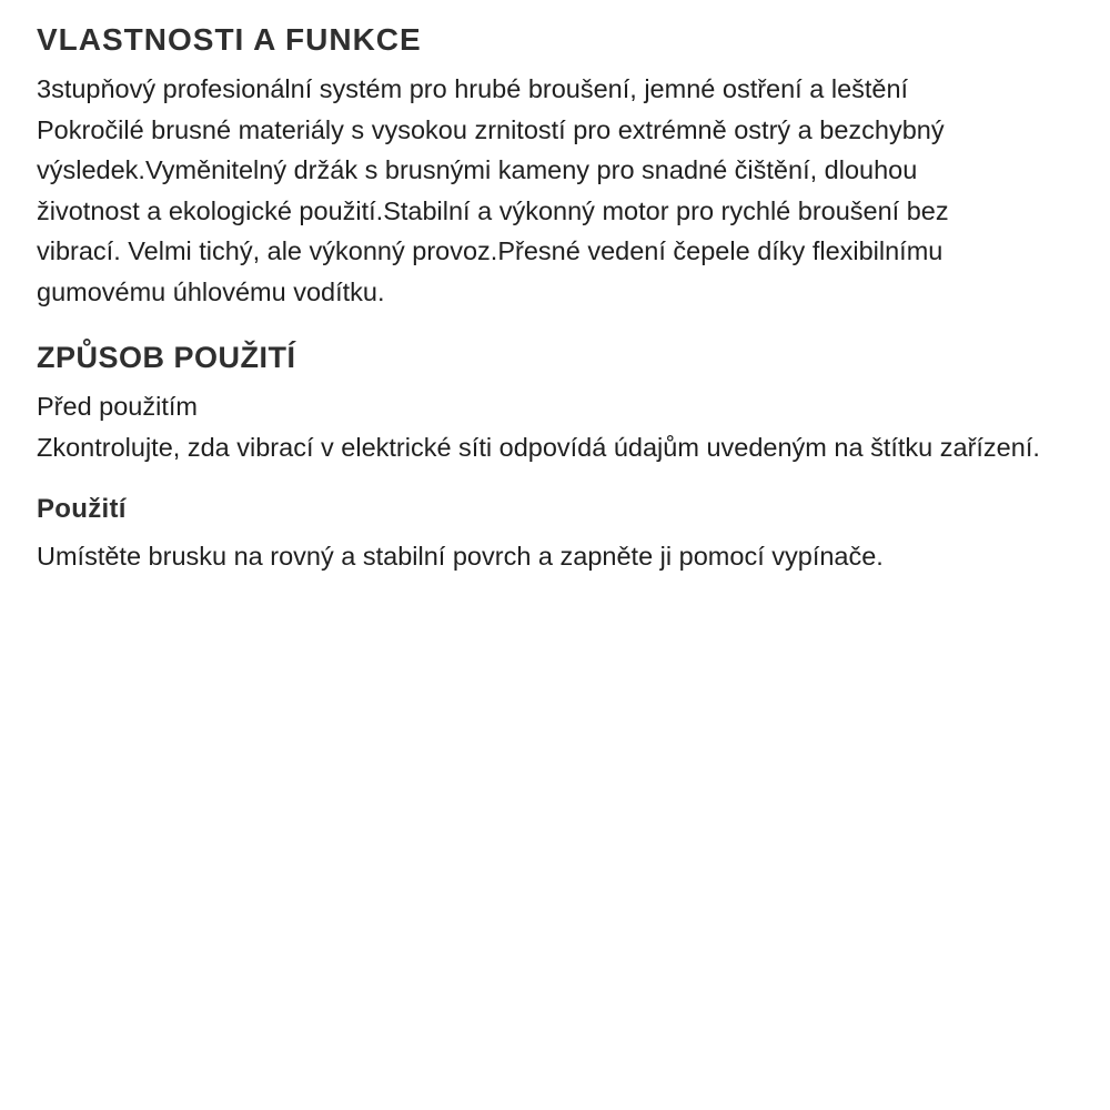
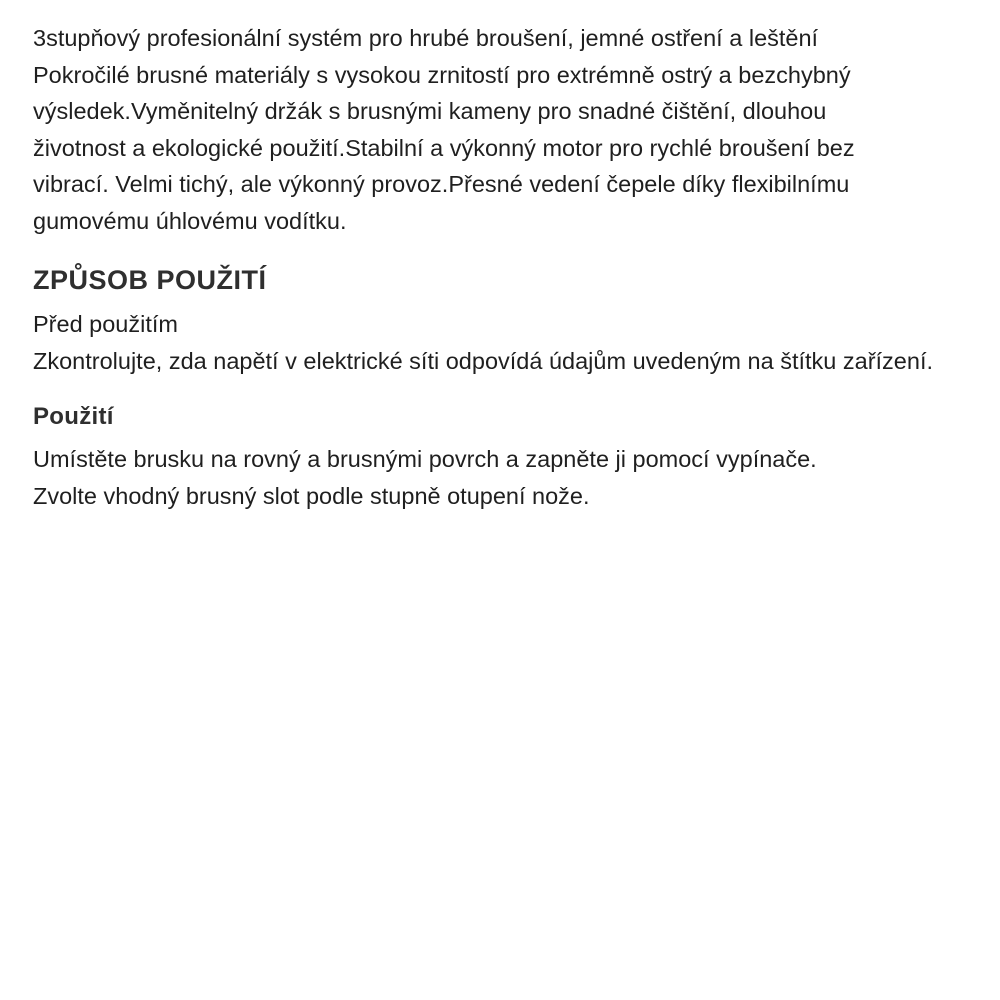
- VLASTNOSTI A FUNKCE
  3stupňový profesionální systém pro hrubé broušení, jemné ostření a leštění
  Pokročilé brusné materiály s vysokou zrnitostí pro extrémně ostrý a bezchybný
  výsledek.Vyměnitelný držák s brusnými kameny pro snadné čištění, dlouhou
  životnost a ekologické použití.Stabilní a výkonný motor pro rychlé broušení bez
  vibrací. Velmi tichý, ale výkonný provoz.Přesné vedení čepele díky flexibilnímu
  gumovému úhlovému vodítku.
  ZPŮSOB POUŽITÍ
  Před použitím
- Zkontrolujte, zda vibrací v elektrické síti odpovídá údajům uvedeným na štítku zařízení.
+ Zkontrolujte, zda napětí v elektrické síti odpovídá údajům uvedeným na štítku zařízení.
  Použití
- Umístěte brusku na rovný a stabilní povrch a zapněte ji pomocí vypínače.
+ Umístěte brusku na rovný a brusnými povrch a zapněte ji pomocí vypínače.
+ Zvolte vhodný brusný slot podle stupně otupení nože.
